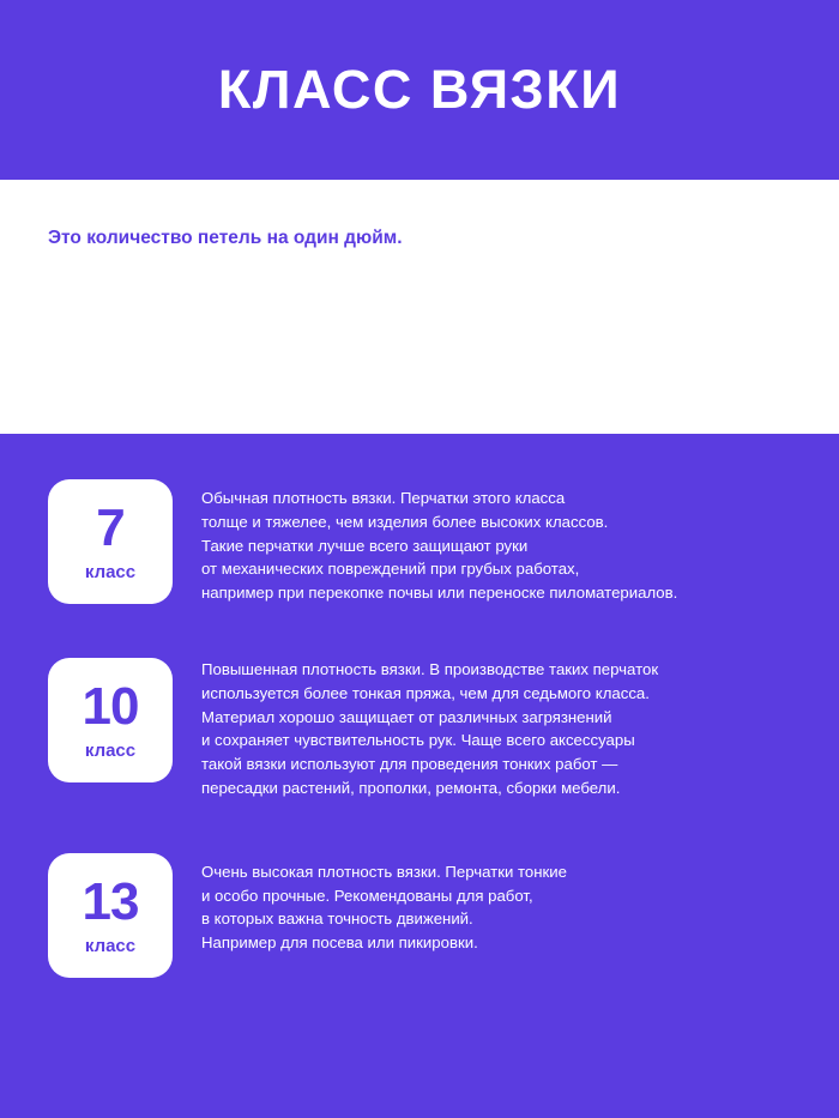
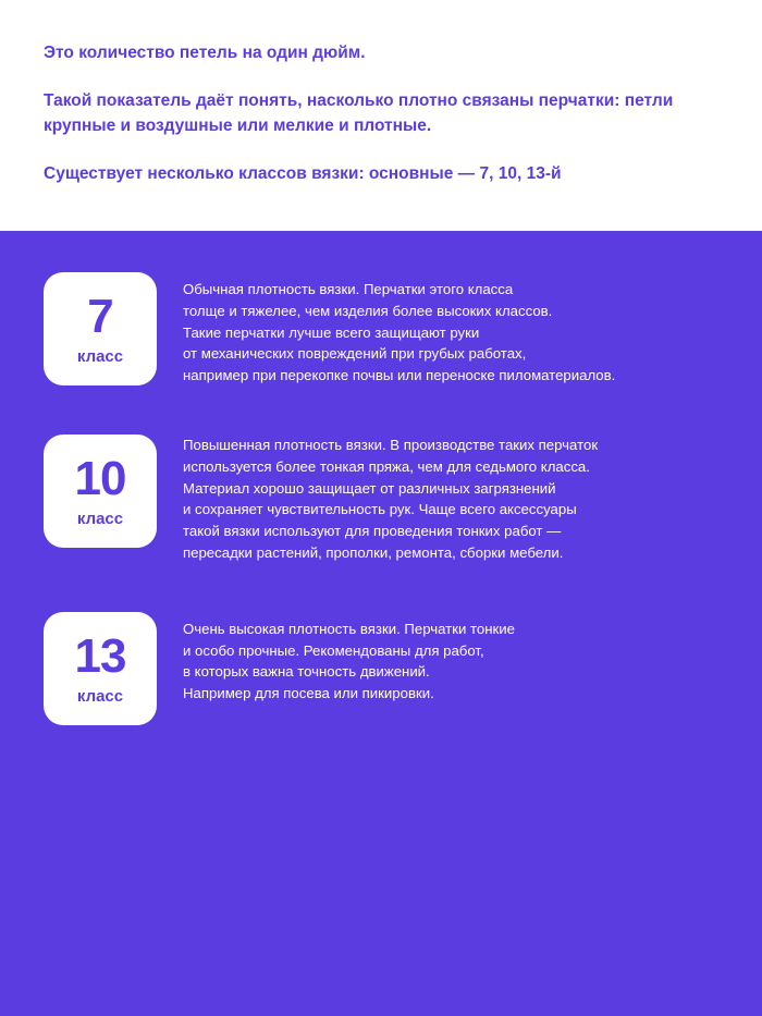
- КЛАСС ВЯЗКИ
  Это количество петель на один дюйм.
+ Такой показатель даёт понять, насколько плотно связаны перчатки: петли крупные и воздушные или мелкие и плотные.
+ Существует несколько классов вязки: основные — 7, 10, 13-й
  7
  класс
  Обычная плотность вязки. Перчатки этого класса
  толще и тяжелее, чем изделия более высоких классов.
  Такие перчатки лучше всего защищают руки
  от механических повреждений при грубых работах,
  например при перекопке почвы или переноске пиломатериалов.
  10
  класс
  Повышенная плотность вязки. В производстве таких перчаток
  используется более тонкая пряжа, чем для седьмого класса.
  Материал хорошо защищает от различных загрязнений
  и сохраняет чувствительность рук. Чаще всего аксессуары
  такой вязки используют для проведения тонких работ —
  пересадки растений, прополки, ремонта, сборки мебели.
  13
  класс
  Очень высокая плотность вязки. Перчатки тонкие
  и особо прочные. Рекомендованы для работ,
  в которых важна точность движений.
  Например для посева или пикировки.
